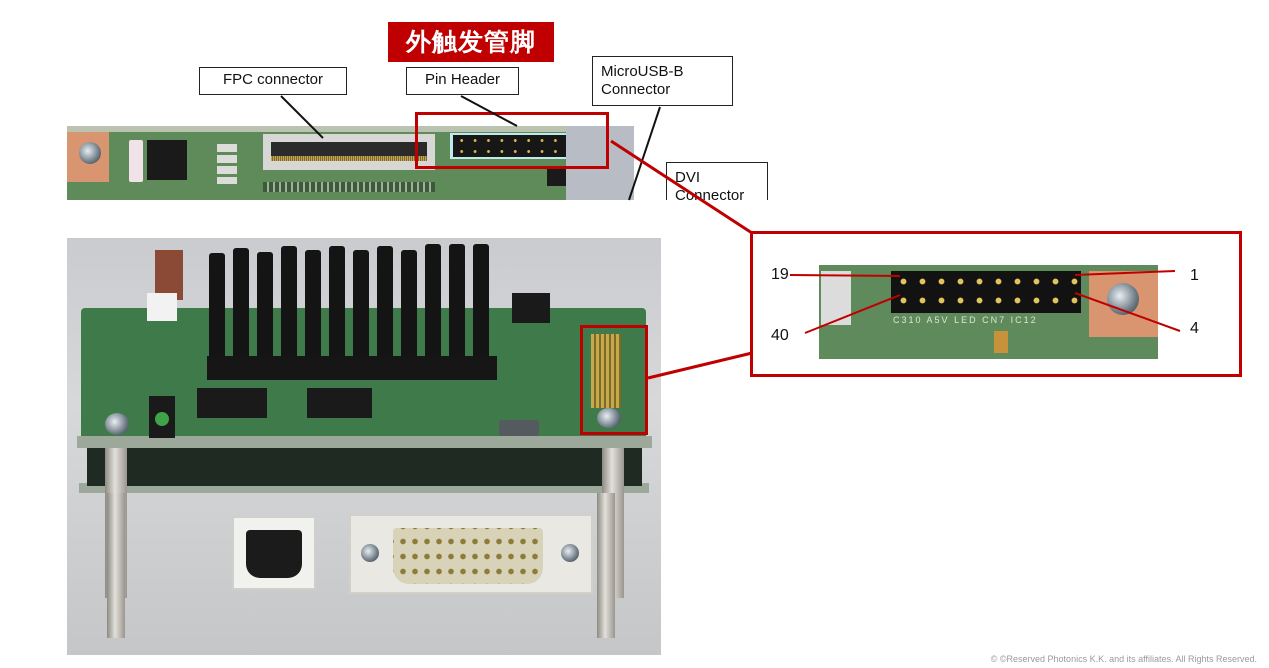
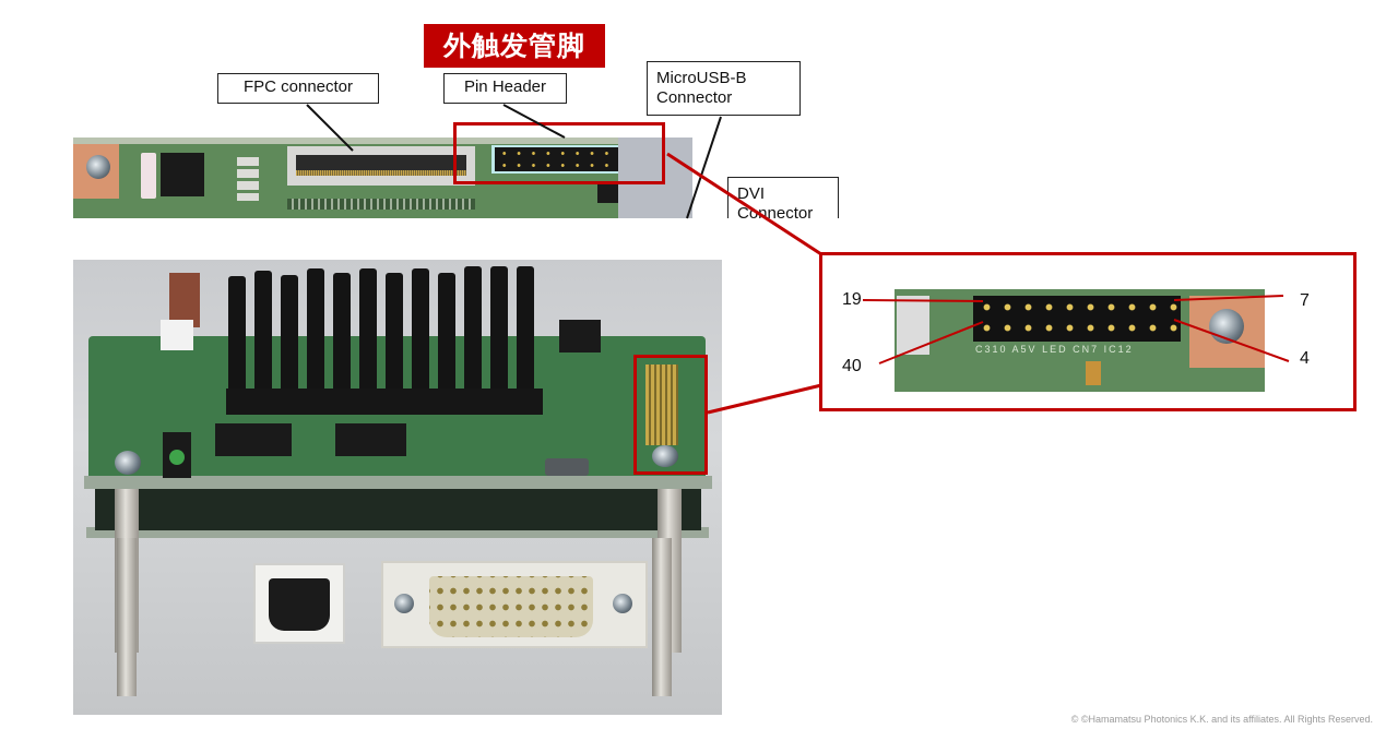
  外触发管脚
  FPC connector
  Pin Header
  MicroUSB-B
  Connector
  DVI
  Connector
  C310 A5V LED CN7 IC12
  19
  40
- 1
+ 7
  4
- © ©Reserved Photonics K.K. and its affiliates. All Rights Reserved.
+ © ©Hamamatsu Photonics K.K. and its affiliates. All Rights Reserved.
